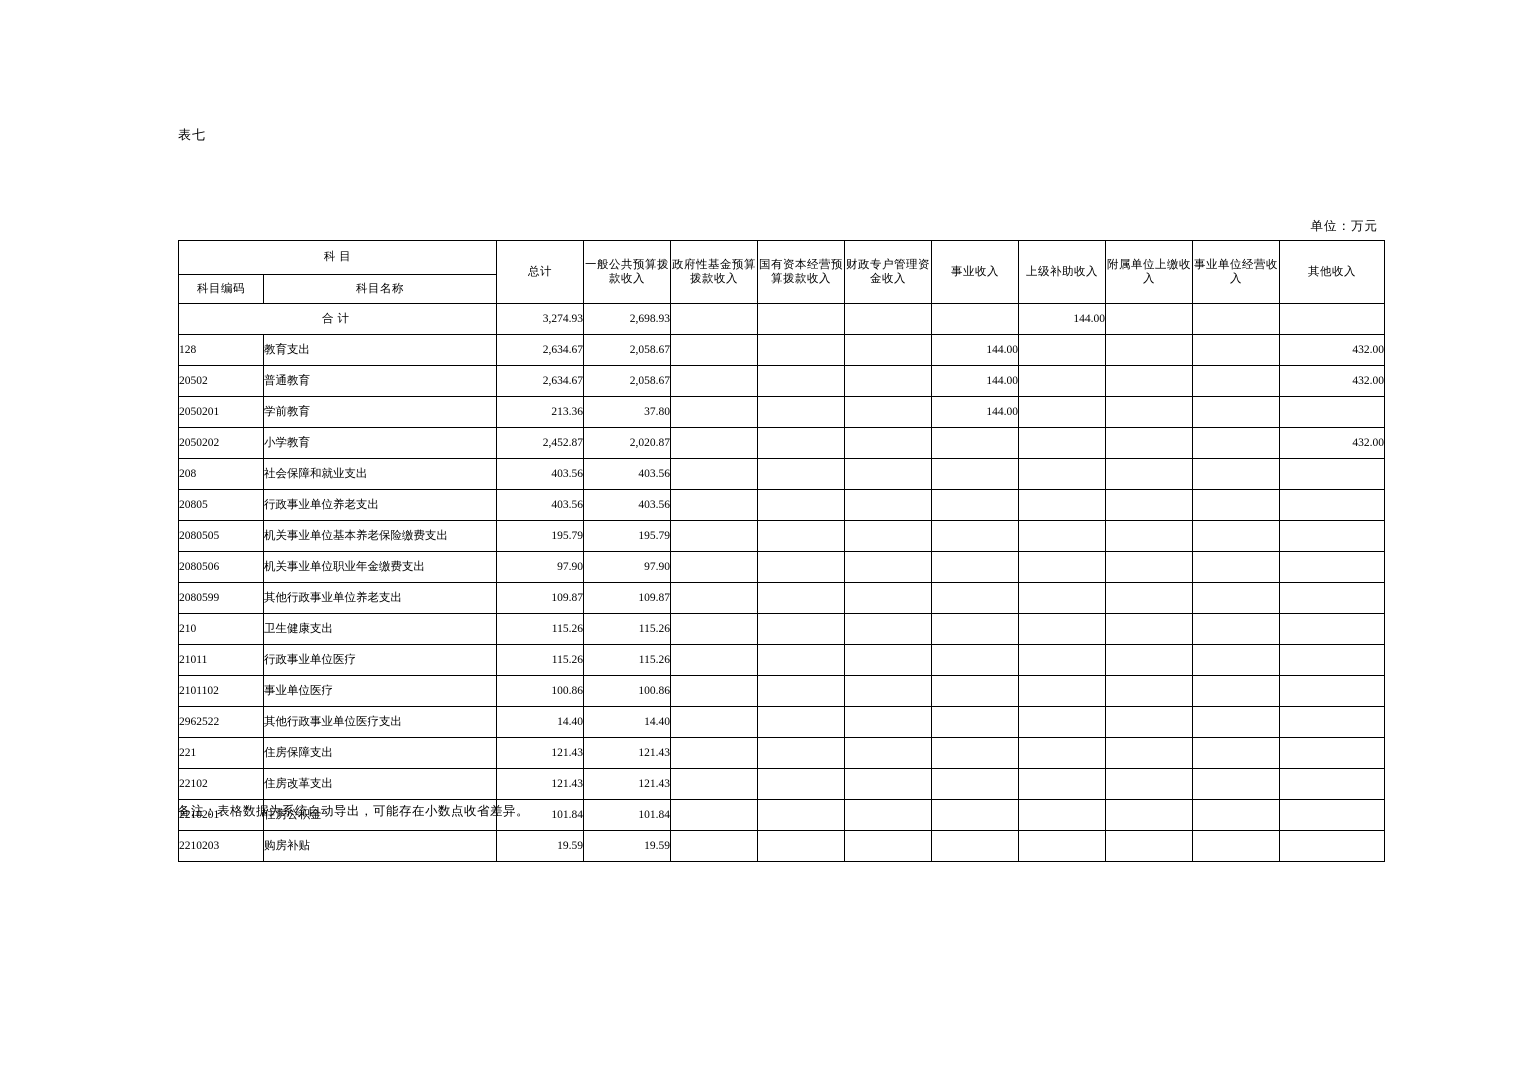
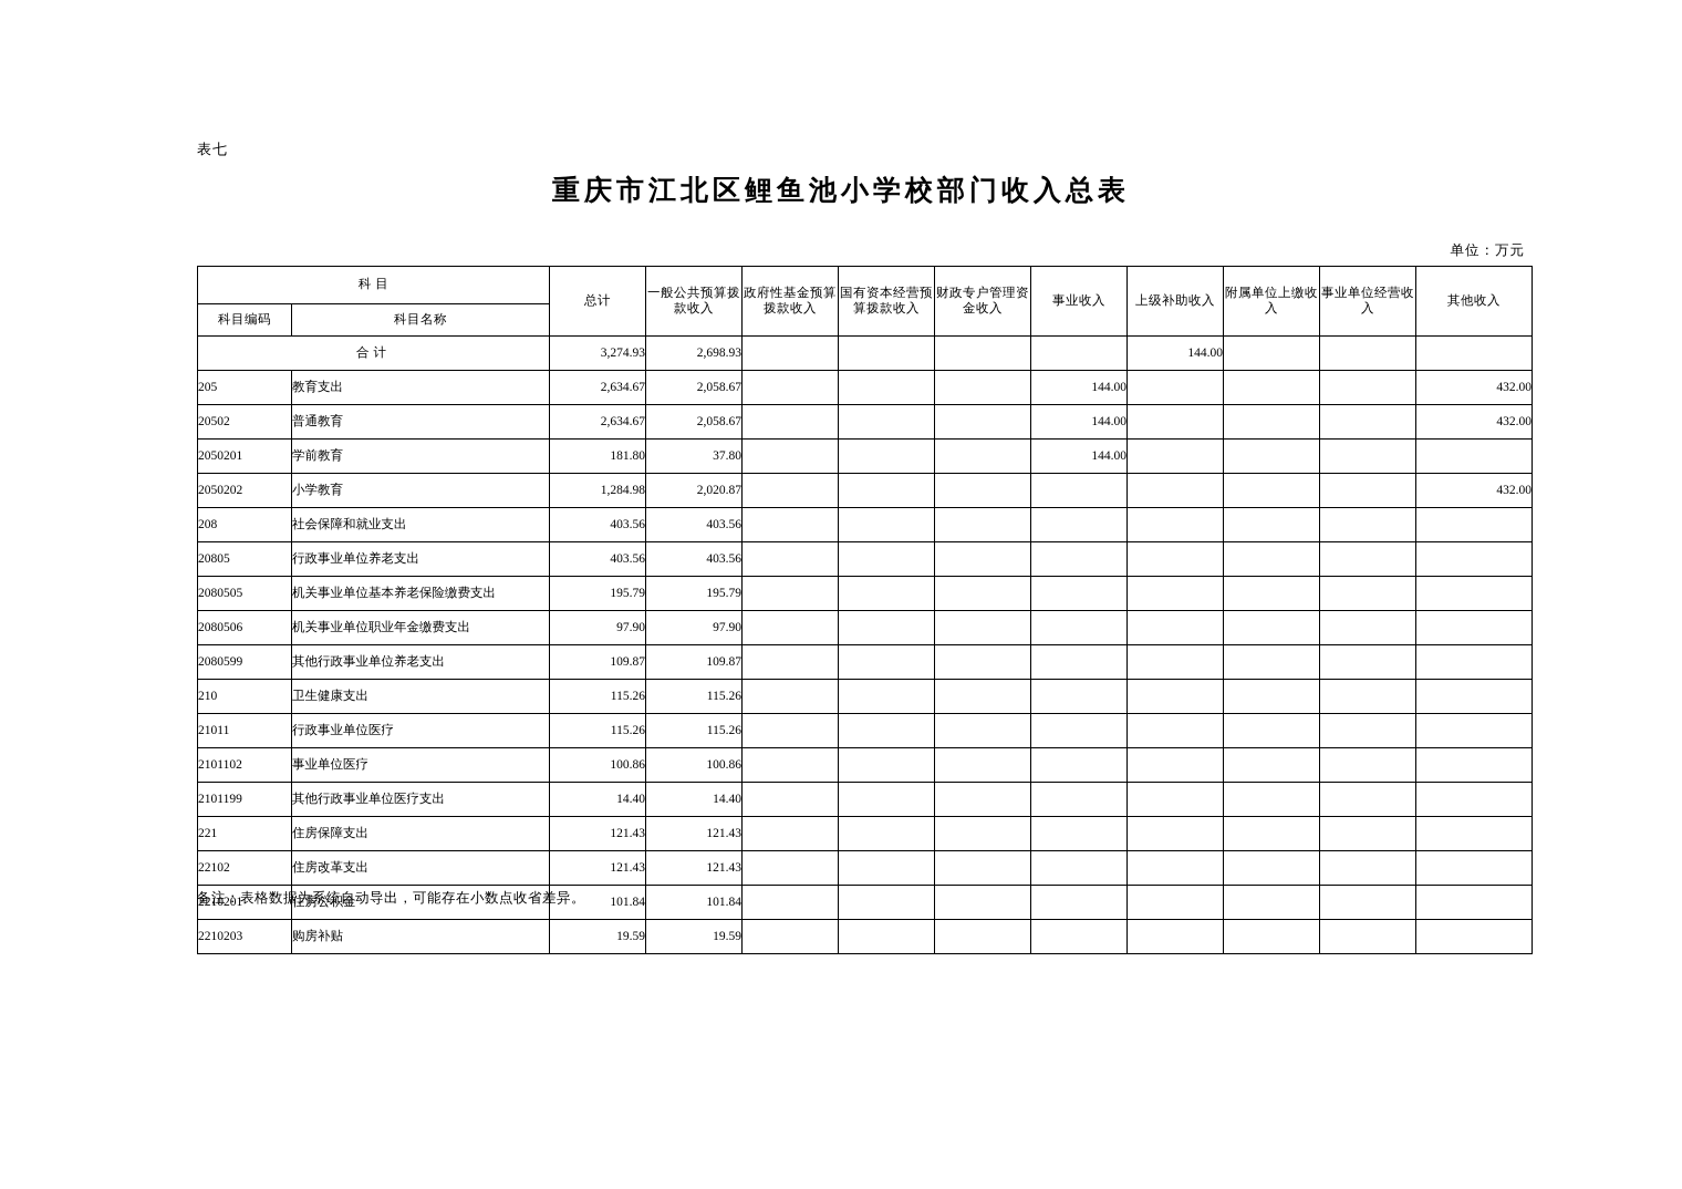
  表七
+ 重庆市江北区鲤鱼池小学校部门收入总表
  单位：万元
  科 目	总计	一般公共预算拨款收入	政府性基金预算拨款收入	国有资本经营预算拨款收入	财政专户管理资金收入	事业收入	上级补助收入	附属单位上缴收入	事业单位经营收入	其他收入
  科目编码	科目名称
  合计	3,274.93	2,698.93					144.00
- 128	教育支出	2,634.67	2,058.67				144.00				432.00
+ 205	教育支出	2,634.67	2,058.67				144.00				432.00
  20502	普通教育	2,634.67	2,058.67				144.00				432.00
- 2050201	学前教育	213.36	37.80				144.00
+ 2050201	学前教育	181.80	37.80				144.00
- 2050202	小学教育	2,452.87	2,020.87								432.00
+ 2050202	小学教育	1,284.98	2,020.87								432.00
  208	社会保障和就业支出	403.56	403.56
  20805	行政事业单位养老支出	403.56	403.56
  2080505	机关事业单位基本养老保险缴费支出	195.79	195.79
  2080506	机关事业单位职业年金缴费支出	97.90	97.90
  2080599	其他行政事业单位养老支出	109.87	109.87
  210	卫生健康支出	115.26	115.26
  21011	行政事业单位医疗	115.26	115.26
  2101102	事业单位医疗	100.86	100.86
- 2962522	其他行政事业单位医疗支出	14.40	14.40
+ 2101199	其他行政事业单位医疗支出	14.40	14.40
  221	住房保障支出	121.43	121.43
  22102	住房改革支出	121.43	121.43
  2210201	住房公积金	101.84	101.84
  2210203	购房补贴	19.59	19.59
  备注：表格数据为系统自动导出，可能存在小数点收省差异。
